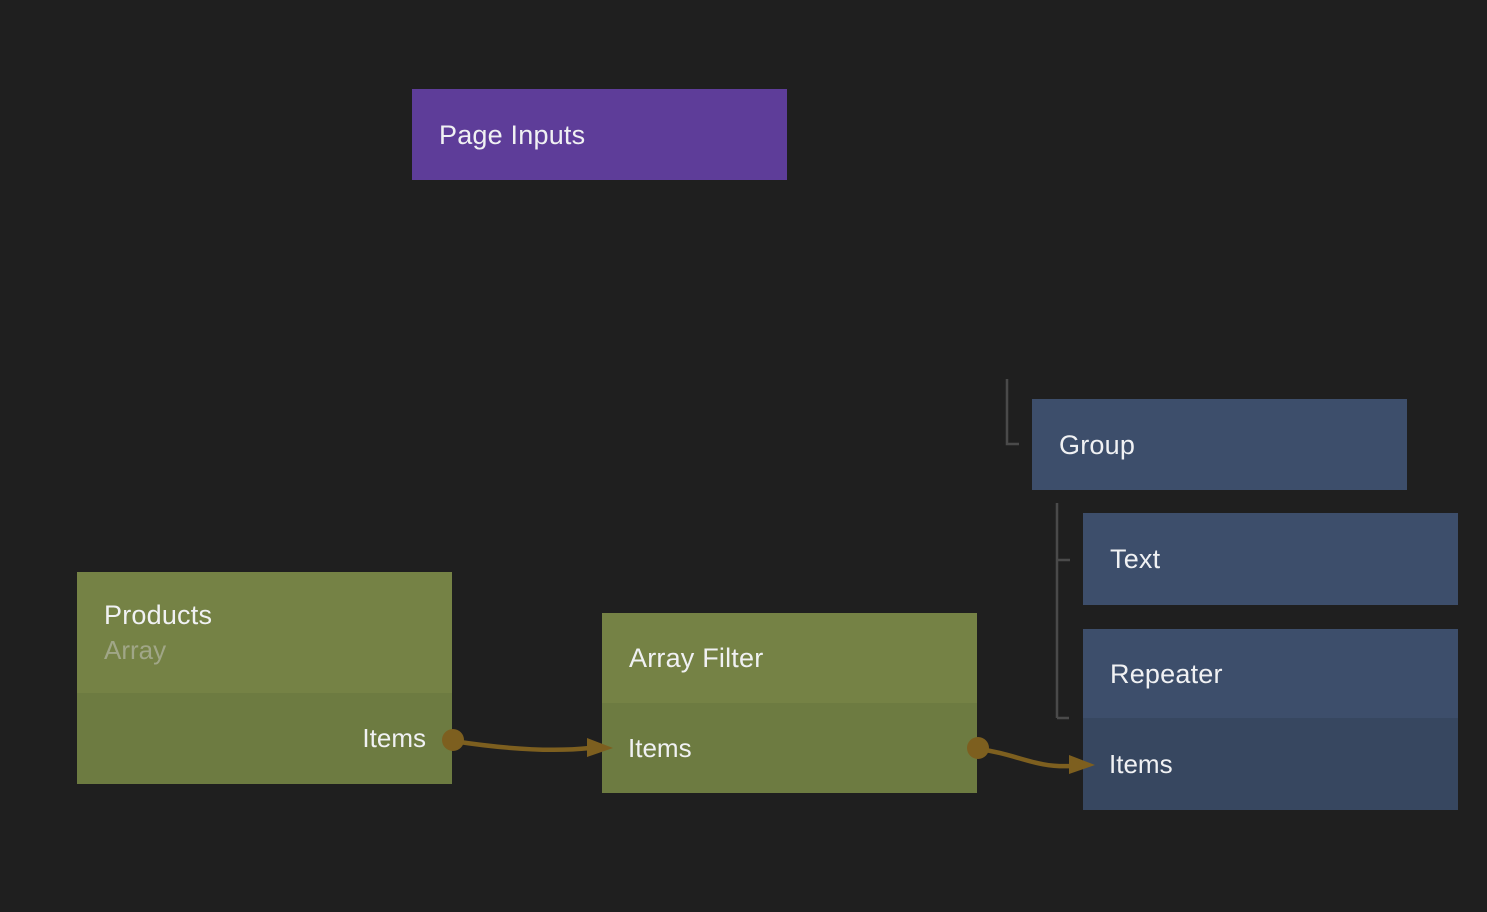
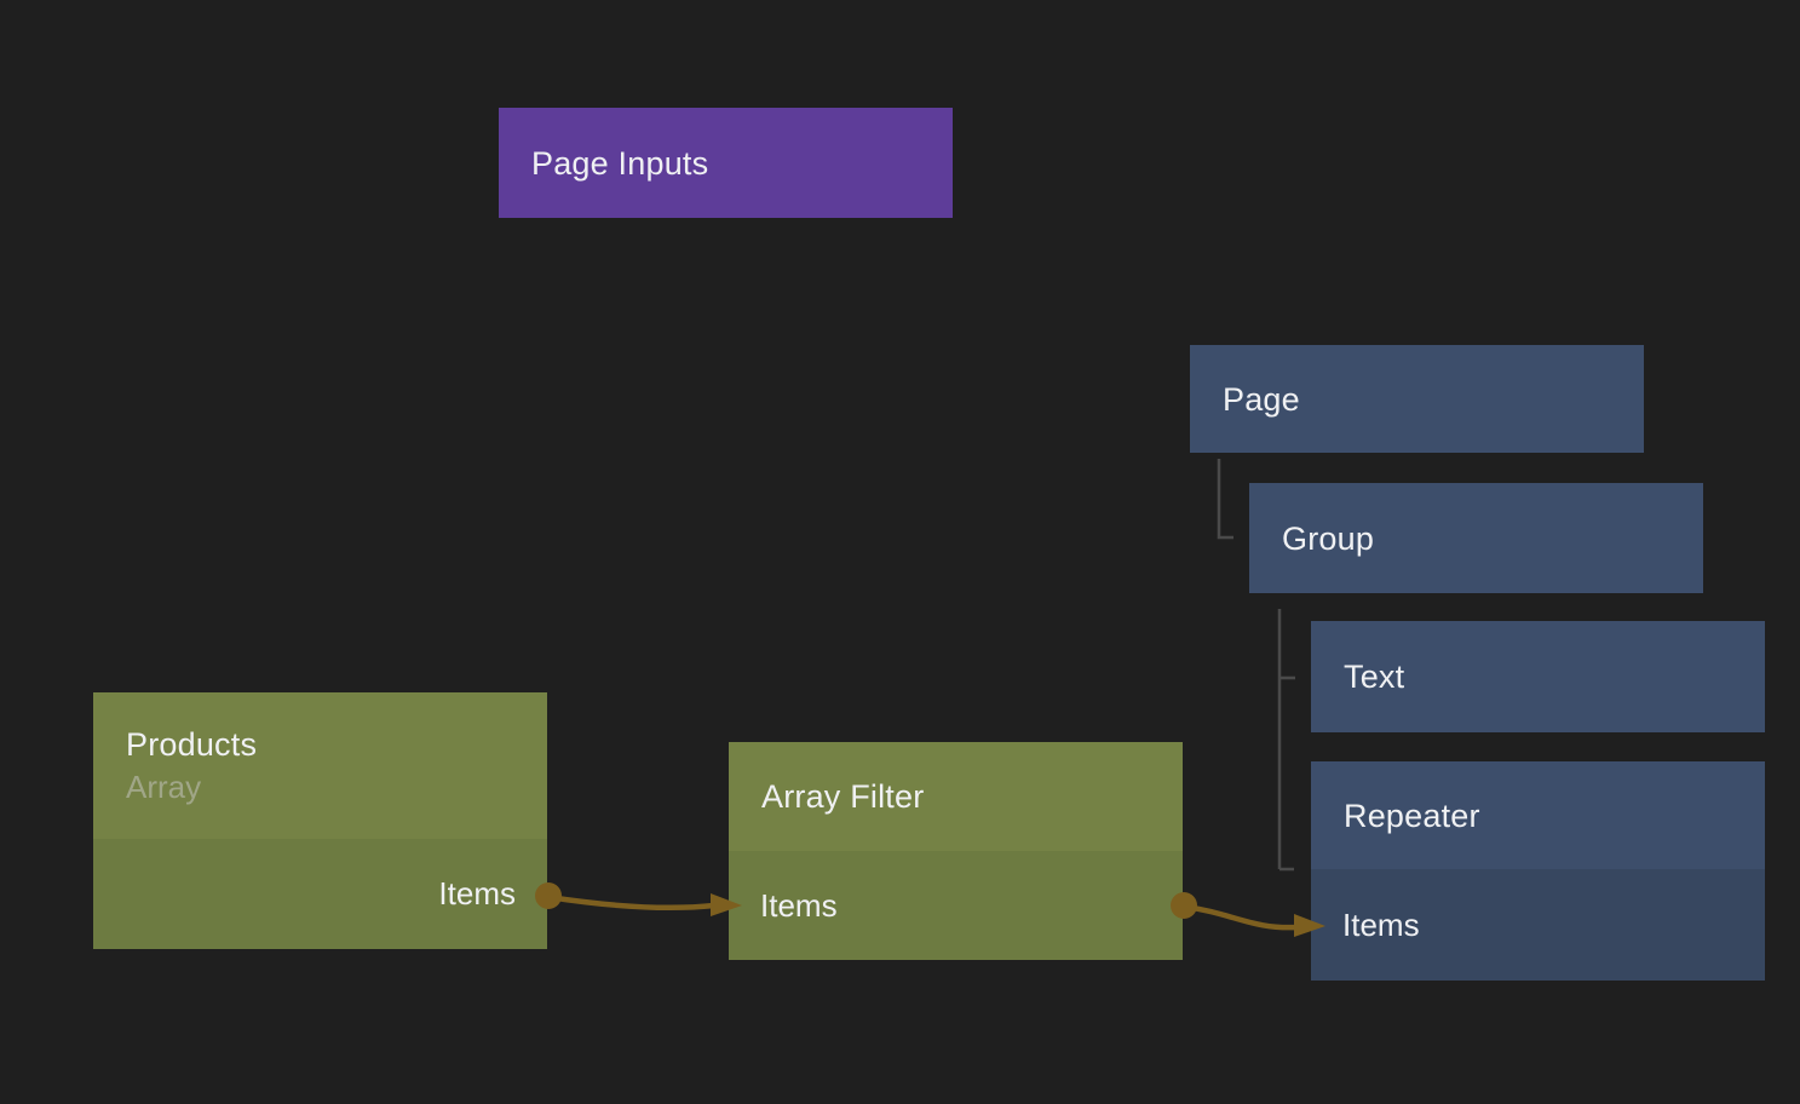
  Page Inputs
+ Page
  Group
  Text
  Repeater
  Items
  Products
  Array
  Items
  Array Filter
  Items
